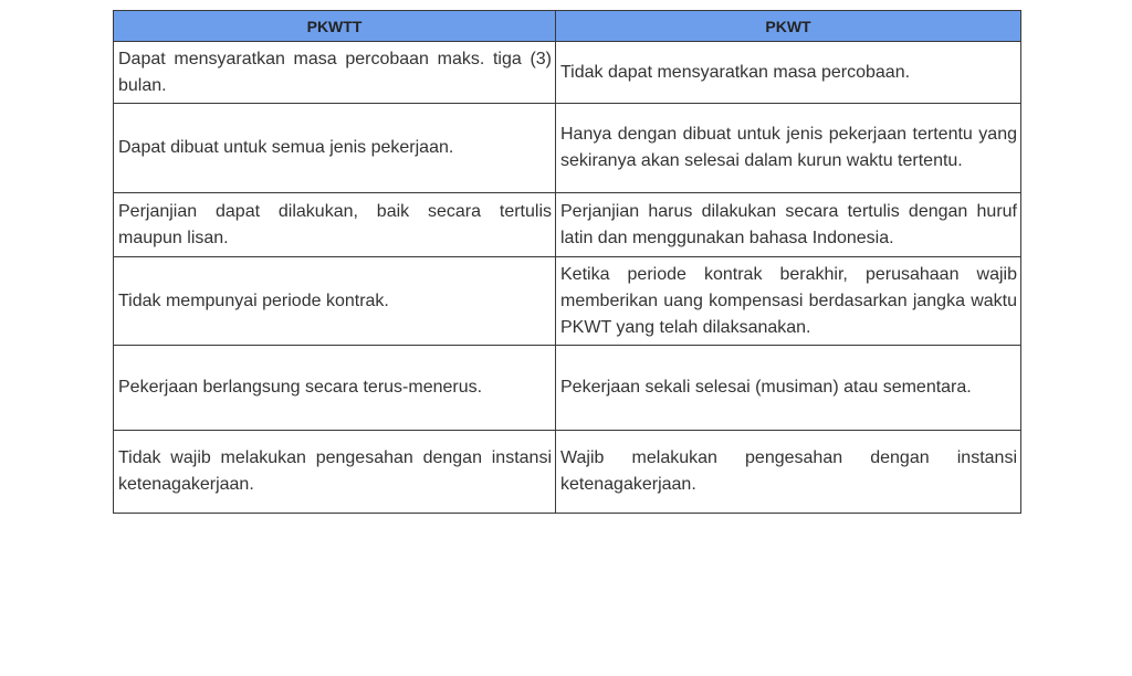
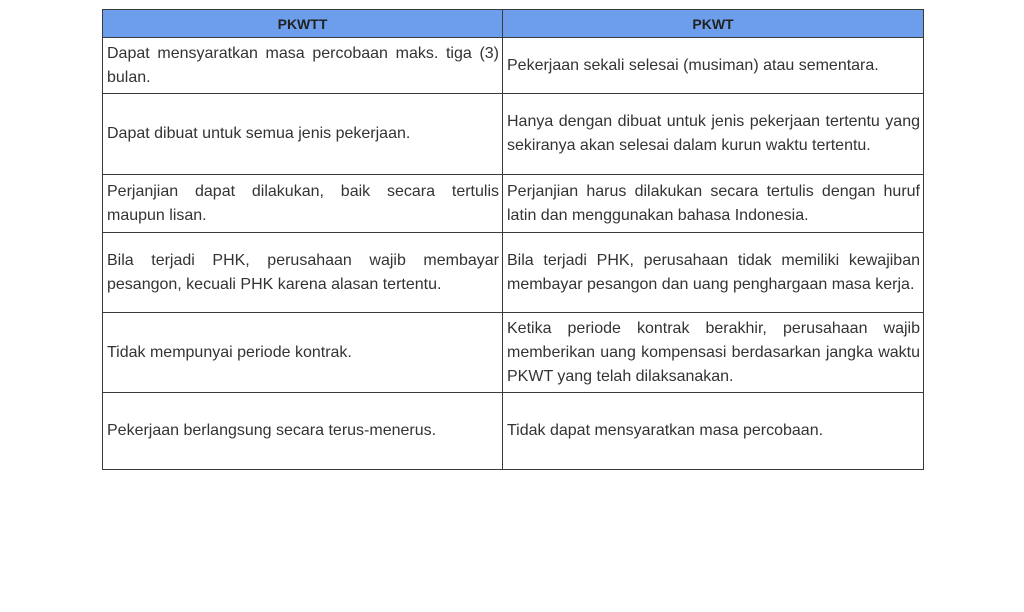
  PKWTT	PKWT
- Dapat mensyaratkan masa percobaan maks. tiga (3) bulan.	Tidak dapat mensyaratkan masa percobaan.
+ Dapat mensyaratkan masa percobaan maks. tiga (3) bulan.	Pekerjaan sekali selesai (musiman) atau sementara.
  Dapat dibuat untuk semua jenis pekerjaan.	Hanya dengan dibuat untuk jenis pekerjaan tertentu yang sekiranya akan selesai dalam kurun waktu tertentu.
  Perjanjian dapat dilakukan, baik secara tertulis maupun lisan.	Perjanjian harus dilakukan secara tertulis dengan huruf latin dan menggunakan bahasa Indonesia.
+ Bila terjadi PHK, perusahaan wajib membayar pesangon, kecuali PHK karena alasan tertentu.	Bila terjadi PHK, perusahaan tidak memiliki kewajiban membayar pesangon dan uang penghargaan masa kerja.
  Tidak mempunyai periode kontrak.	Ketika periode kontrak berakhir, perusahaan wajib memberikan uang kompensasi berdasarkan jangka waktu PKWT yang telah dilaksanakan.
- Pekerjaan berlangsung secara terus-menerus.	Pekerjaan sekali selesai (musiman) atau sementara.
+ Pekerjaan berlangsung secara terus-menerus.	Tidak dapat mensyaratkan masa percobaan.
- Tidak wajib melakukan pengesahan dengan instansi ketenagakerjaan.	Wajib melakukan pengesahan dengan instansi ketenagakerjaan.
